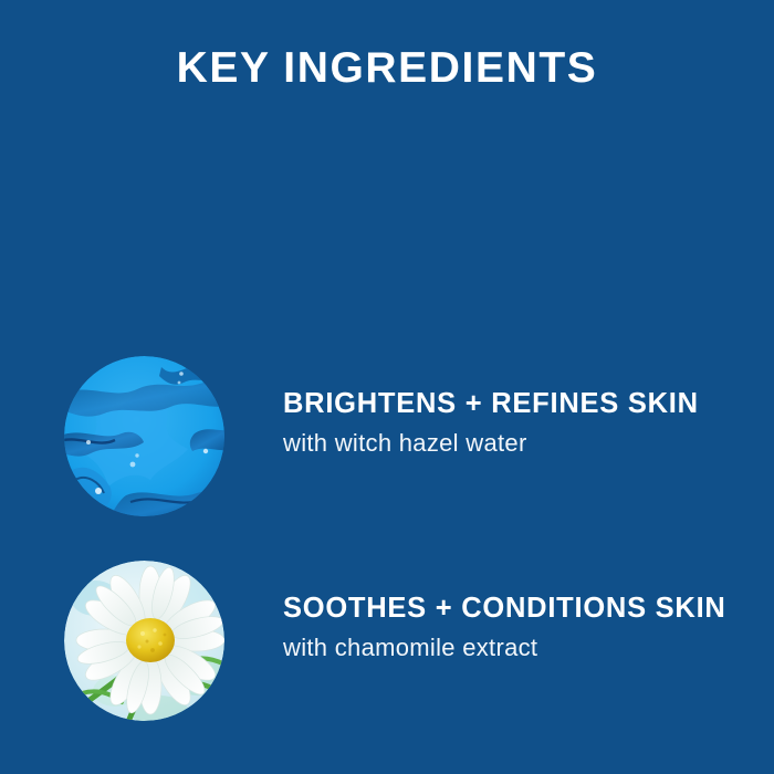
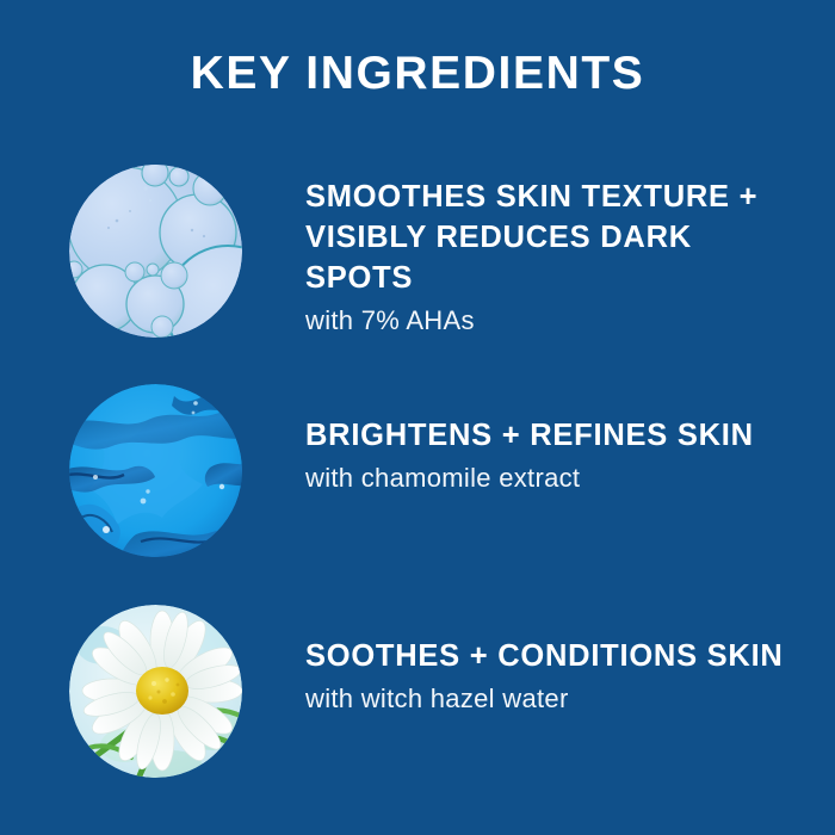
  KEY INGREDIENTS
+ SMOOTHES SKIN TEXTURE + VISIBLY REDUCES DARK SPOTS
+ with 7% AHAs
  BRIGHTENS + REFINES SKIN
- with witch hazel water
+ with chamomile extract
  SOOTHES + CONDITIONS SKIN
- with chamomile extract
+ with witch hazel water
